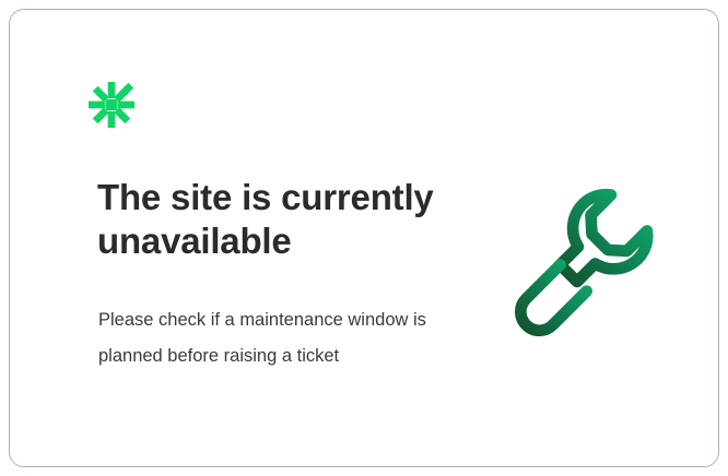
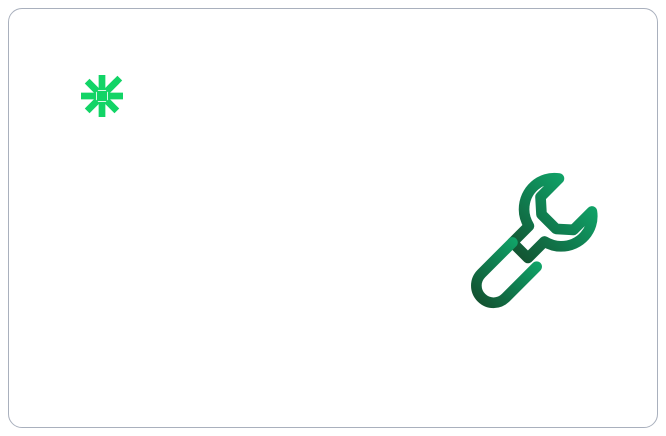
- The site is currently unavailable
- Please check if a maintenance window is planned before raising a ticket
